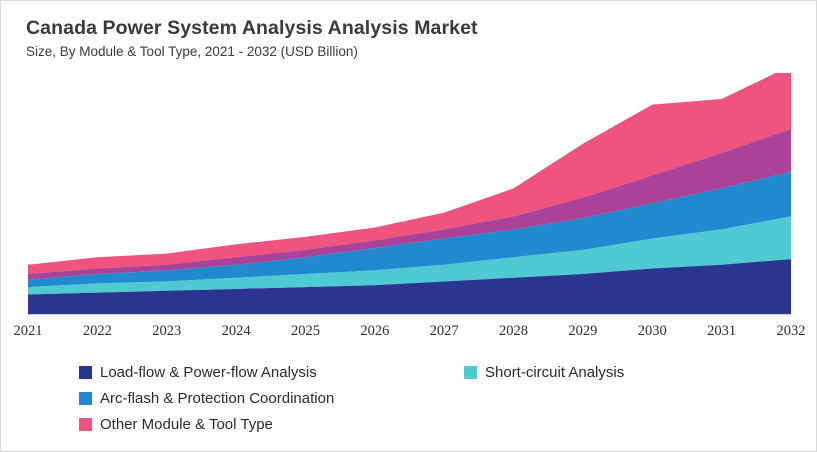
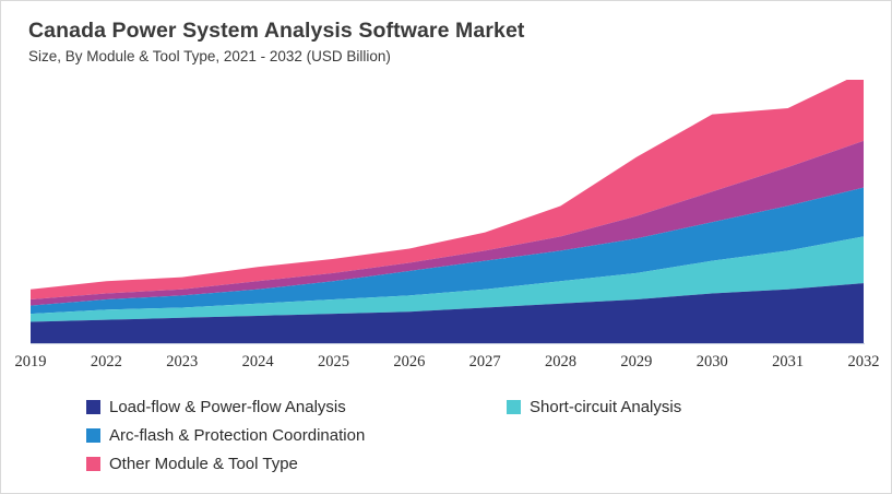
- Canada Power System Analysis Analysis Market
+ Canada Power System Analysis Software Market
  Size, By Module & Tool Type, 2021 - 2032 (USD Billion)
- 2021
+ 2019
  2022
  2023
  2024
  2025
  2026
  2027
  2028
  2029
  2030
  2031
  2032
  Load-flow & Power-flow Analysis
  Short-circuit Analysis
  Arc-flash & Protection Coordination
  Other Module & Tool Type
